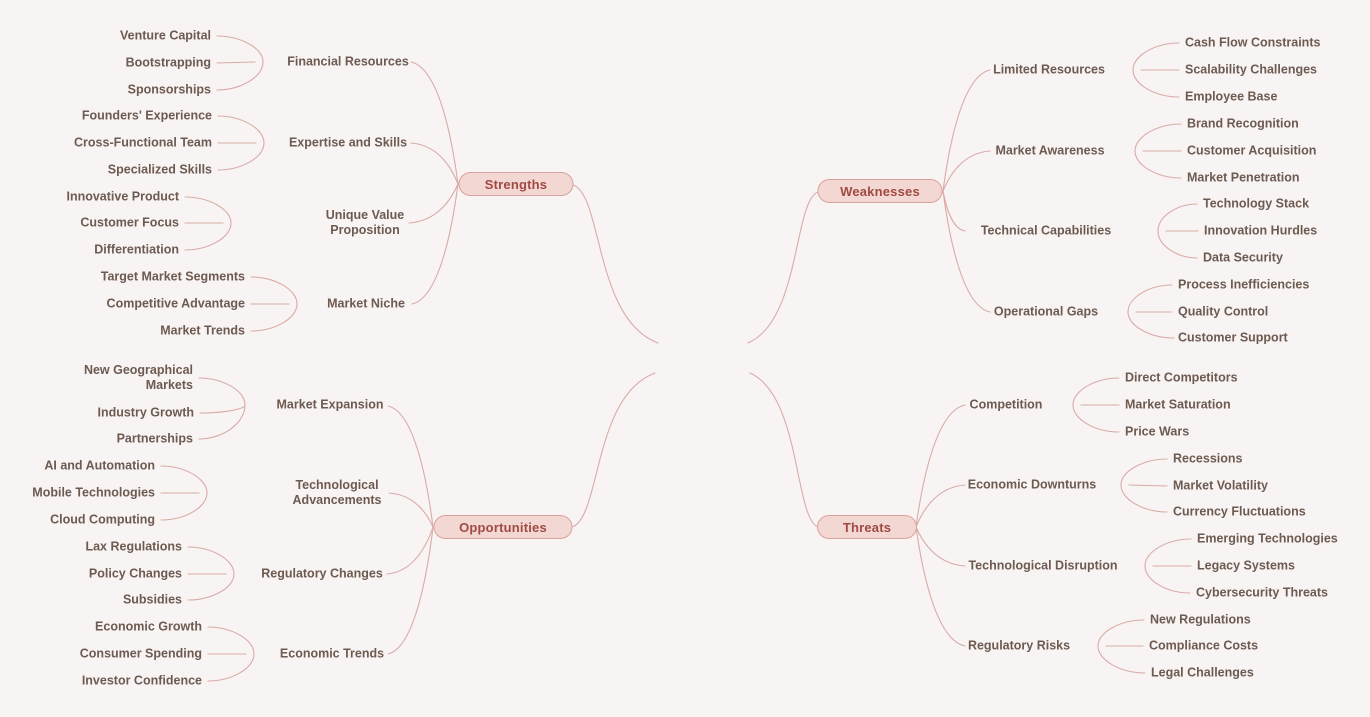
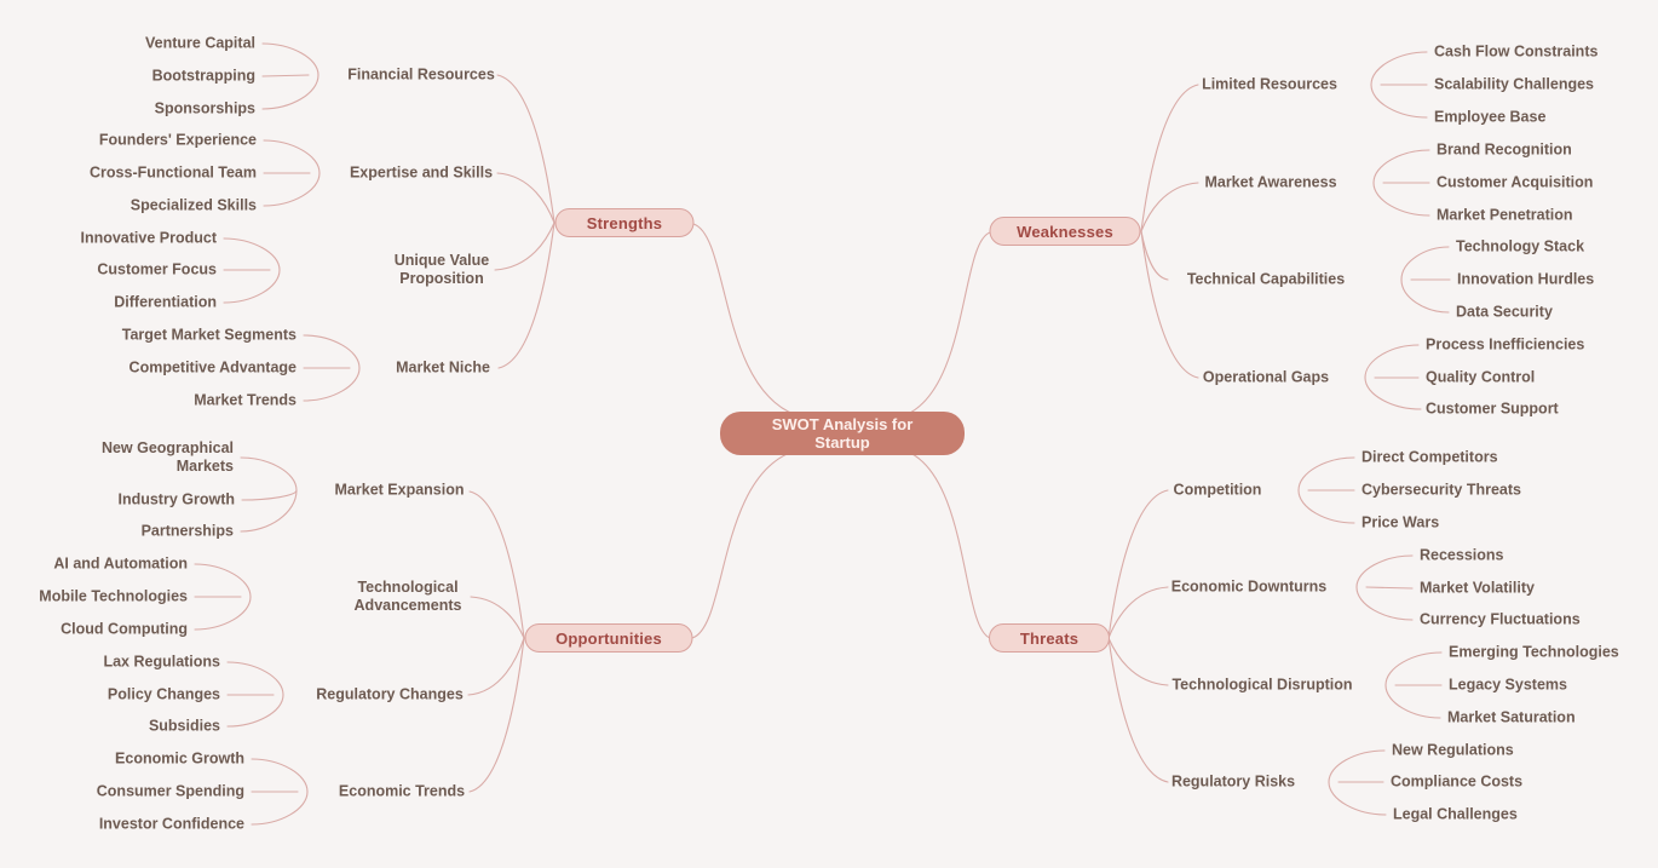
+ SWOT Analysis for
+ Startup
  Strengths
  Weaknesses
  Opportunities
  Threats
  Financial Resources
  Expertise and Skills
  Unique Value
  Proposition
  Market Niche
  Venture Capital
  Bootstrapping
  Sponsorships
  Founders' Experience
  Cross-Functional Team
  Specialized Skills
  Innovative Product
  Customer Focus
  Differentiation
  Target Market Segments
  Competitive Advantage
  Market Trends
  Limited Resources
  Market Awareness
  Technical Capabilities
  Operational Gaps
  Cash Flow Constraints
  Scalability Challenges
  Employee Base
  Brand Recognition
  Customer Acquisition
  Market Penetration
  Technology Stack
  Innovation Hurdles
  Data Security
  Process Inefficiencies
  Quality Control
  Customer Support
  Market Expansion
  Technological
  Advancements
  Regulatory Changes
  Economic Trends
  New Geographical
  Markets
  Industry Growth
  Partnerships
  AI and Automation
  Mobile Technologies
  Cloud Computing
  Lax Regulations
  Policy Changes
  Subsidies
  Economic Growth
  Consumer Spending
  Investor Confidence
  Competition
  Economic Downturns
  Technological Disruption
  Regulatory Risks
  Direct Competitors
- Market Saturation
+ Cybersecurity Threats
  Price Wars
  Recessions
  Market Volatility
  Currency Fluctuations
  Emerging Technologies
  Legacy Systems
- Cybersecurity Threats
+ Market Saturation
  New Regulations
  Compliance Costs
  Legal Challenges
